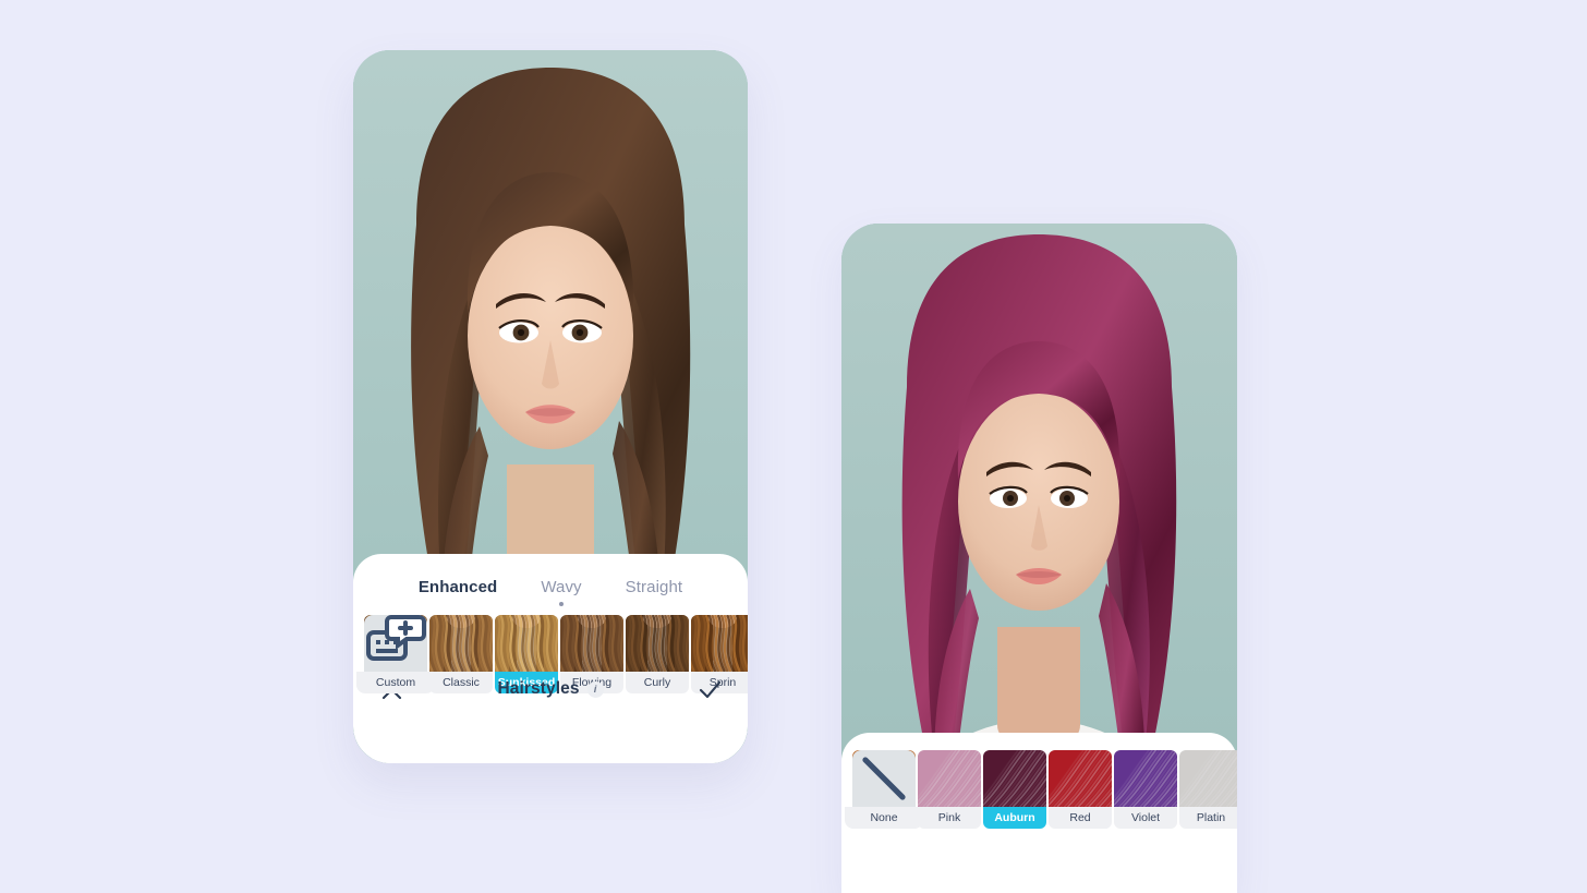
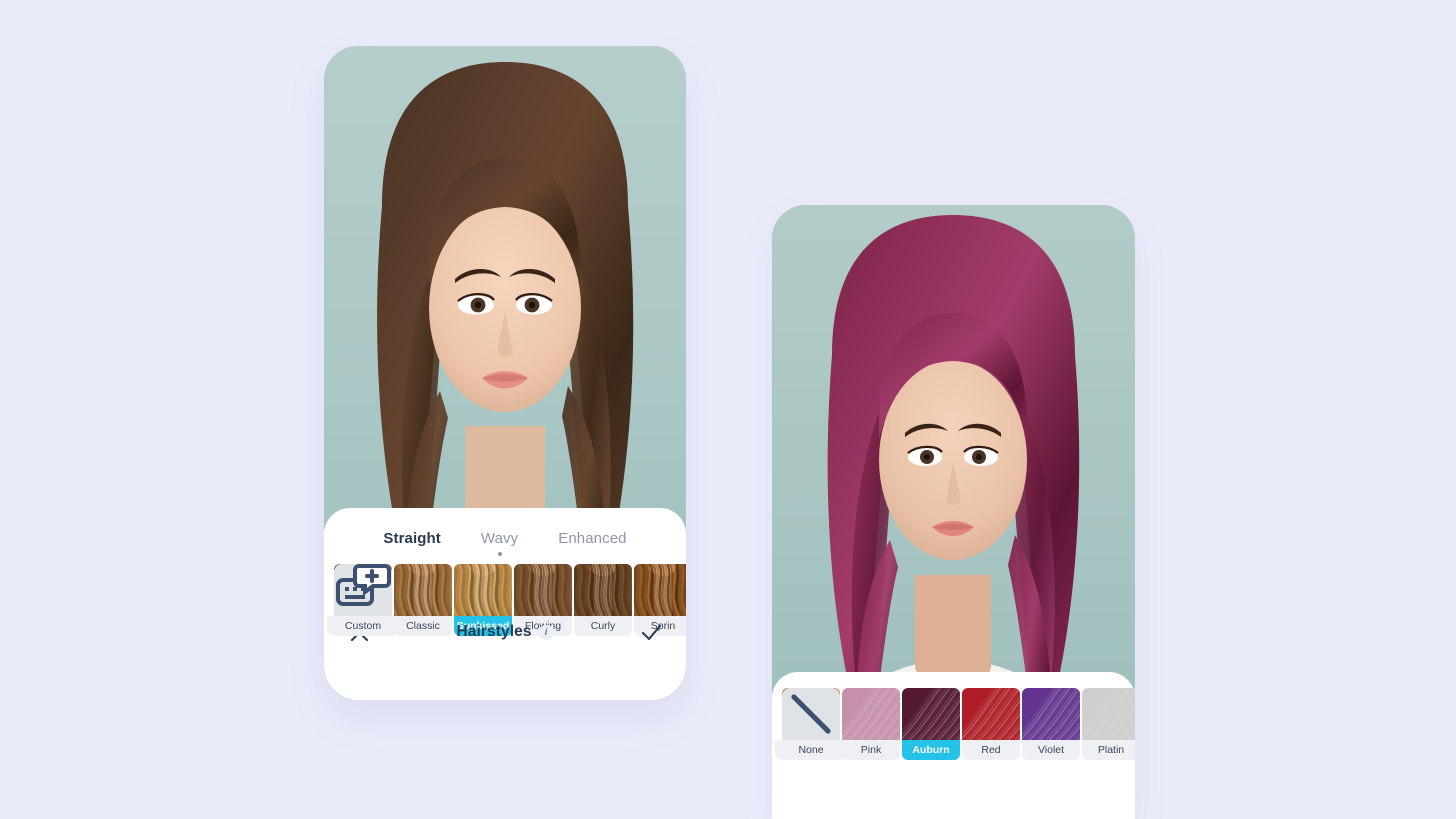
  Pink
  Auburn
  Red
  Violet
  Platin
  None
- Enhanced
+ Straight
  Wavy
- Straight
+ Enhanced
  Classic
  Sunkissed
  Flong
  Curly
  Sprin
  Custom
  Hairstyles
  i
